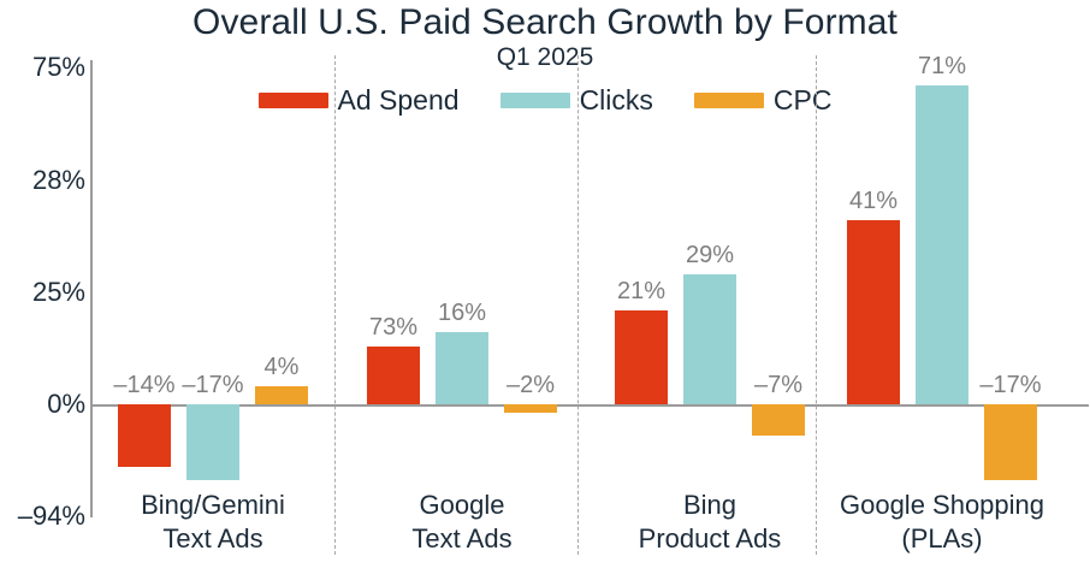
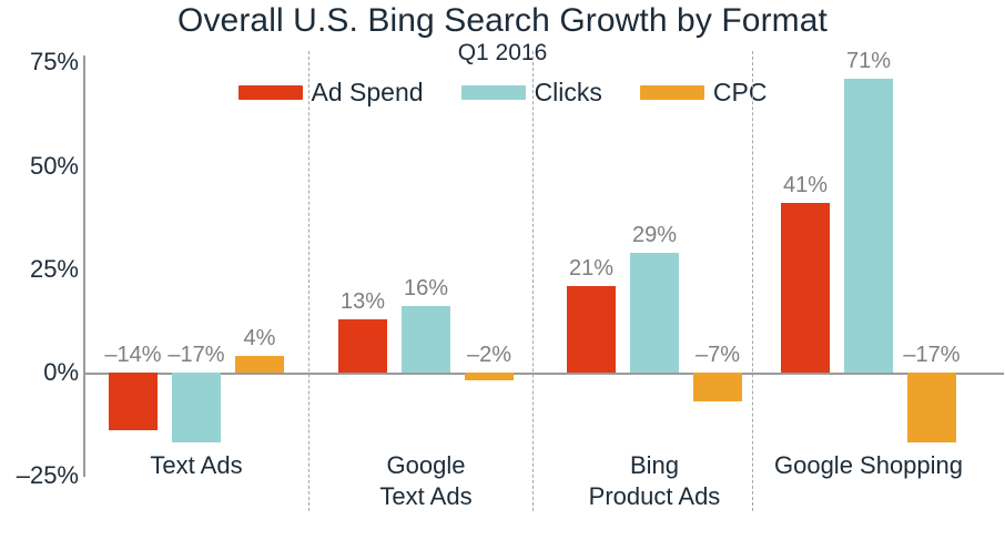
- Overall U.S. Paid Search Growth by Format
+ Overall U.S. Bing Search Growth by Format
- Q1 2025
+ Q1 2016
  Ad Spend
  Clicks
  CPC
  75%
- 28%
+ 50%
  25%
  0%
- –94%
+ –25%
  –14%
  –17%
  4%
- 73%
+ 13%
  16%
  –2%
  21%
  29%
  –7%
  41%
  71%
  –17%
- Bing/Gemini
  Text Ads
  Google
  Text Ads
  Bing
  Product Ads
  Google Shopping
- (PLAs)
